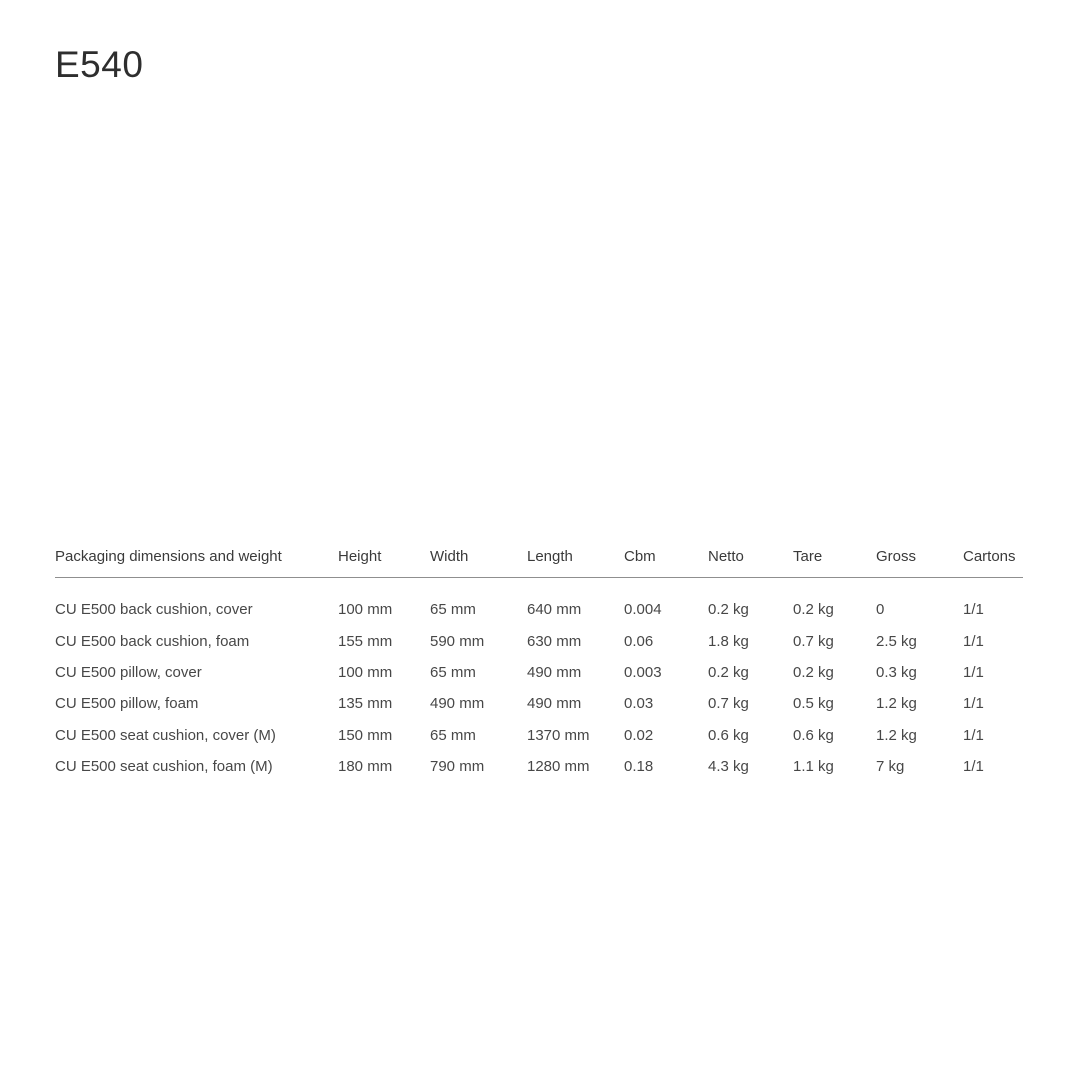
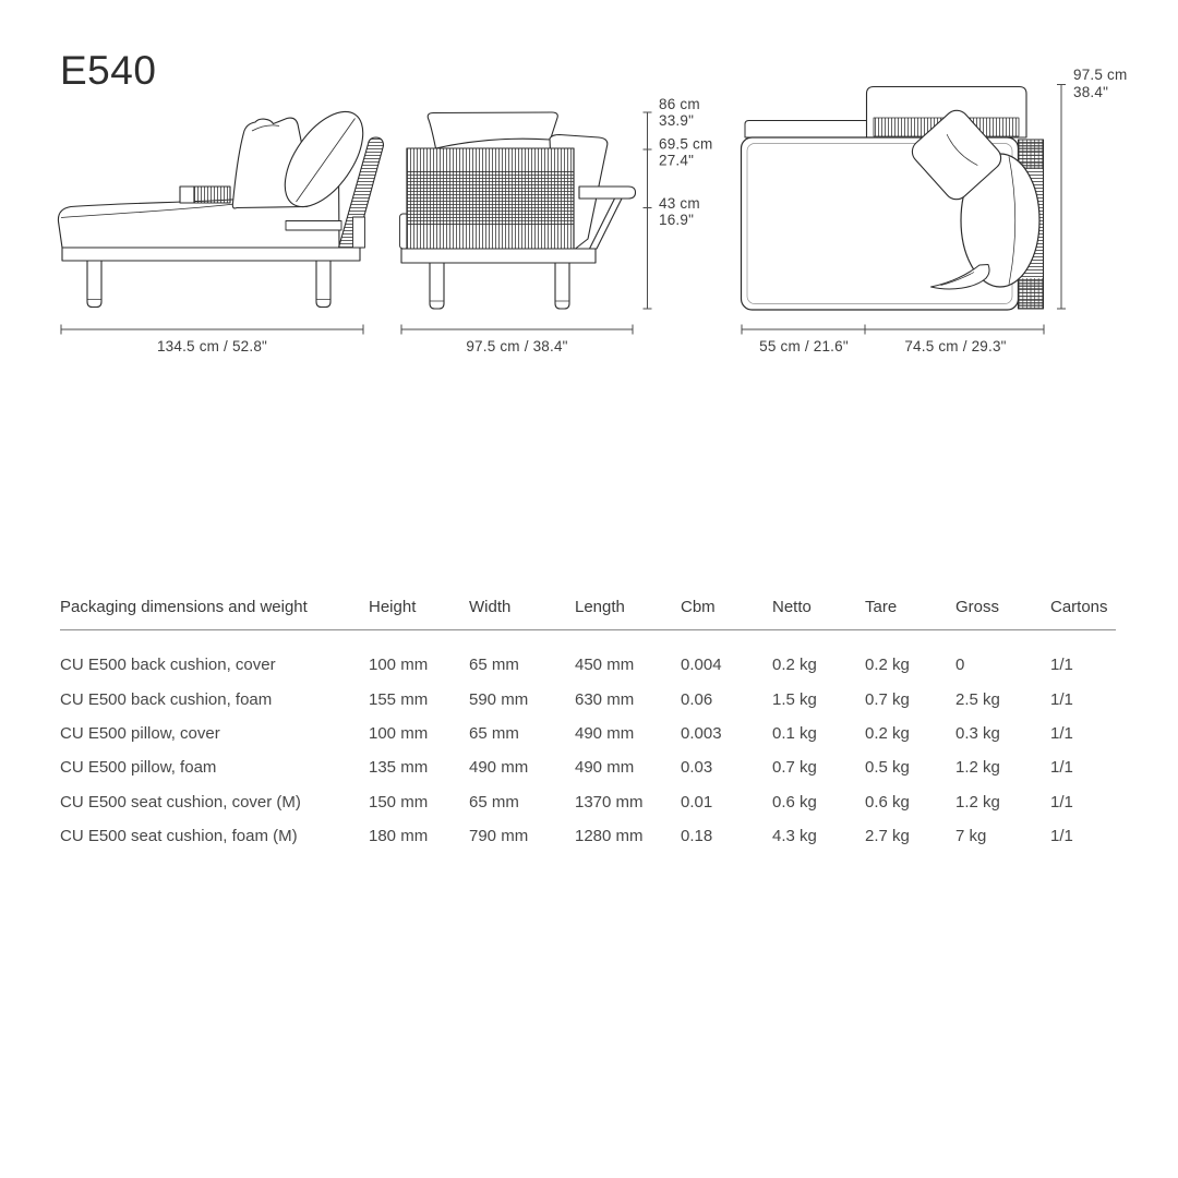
+ 134.5 cm / 52.8"
+ 97.5 cm / 38.4"
+ 86 cm
+ 33.9"
+ 69.5 cm
+ 27.4"
+ 43 cm
+ 16.9"
+ 55 cm / 21.6"
+ 74.5 cm / 29.3"
+ 97.5 cm
+ 38.4"
  E540
  Packaging dimensions and weight	Height	Width	Length	Cbm	Netto	Tare	Gross	Cartons
- CU E500 back cushion, cover	100 mm	65 mm	640 mm	0.004	0.2 kg	0.2 kg	0	1/1
+ CU E500 back cushion, cover	100 mm	65 mm	450 mm	0.004	0.2 kg	0.2 kg	0	1/1
- CU E500 back cushion, foam	155 mm	590 mm	630 mm	0.06	1.8 kg	0.7 kg	2.5 kg	1/1
+ CU E500 back cushion, foam	155 mm	590 mm	630 mm	0.06	1.5 kg	0.7 kg	2.5 kg	1/1
- CU E500 pillow, cover	100 mm	65 mm	490 mm	0.003	0.2 kg	0.2 kg	0.3 kg	1/1
+ CU E500 pillow, cover	100 mm	65 mm	490 mm	0.003	0.1 kg	0.2 kg	0.3 kg	1/1
  CU E500 pillow, foam	135 mm	490 mm	490 mm	0.03	0.7 kg	0.5 kg	1.2 kg	1/1
- CU E500 seat cushion, cover (M)	150 mm	65 mm	1370 mm	0.02	0.6 kg	0.6 kg	1.2 kg	1/1
+ CU E500 seat cushion, cover (M)	150 mm	65 mm	1370 mm	0.01	0.6 kg	0.6 kg	1.2 kg	1/1
- CU E500 seat cushion, foam (M)	180 mm	790 mm	1280 mm	0.18	4.3 kg	1.1 kg	7 kg	1/1
+ CU E500 seat cushion, foam (M)	180 mm	790 mm	1280 mm	0.18	4.3 kg	2.7 kg	7 kg	1/1
